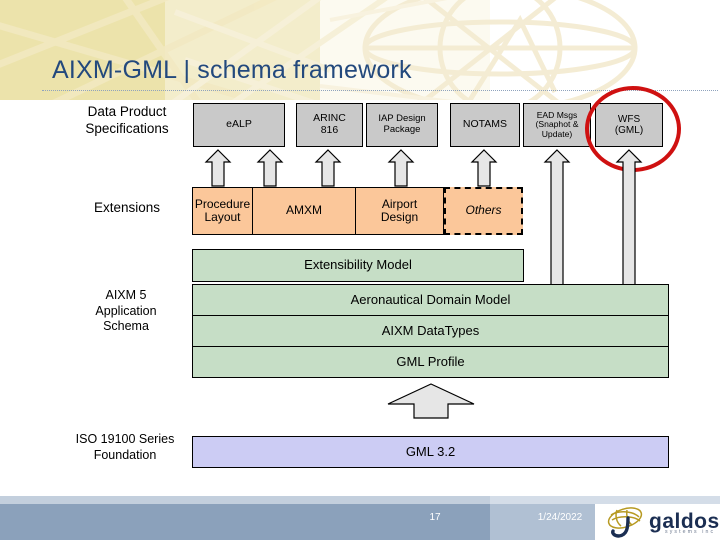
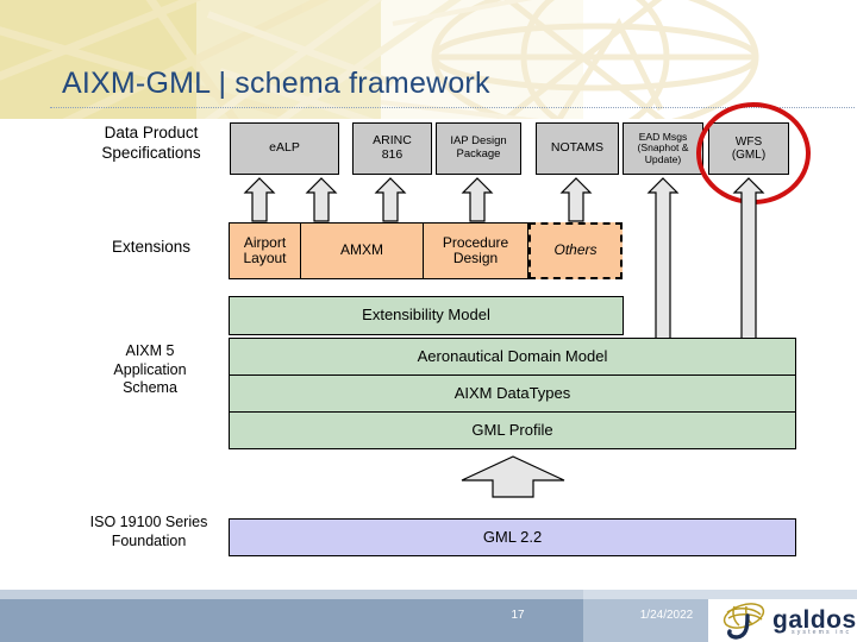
  AIXM-GML | schema framework
  Data Product
  Specifications
  eALP
  ARINC
  816
  IAP Design
  Package
  NOTAMS
  EAD Msgs
  (Snaphot &
  Update)
  WFS
  (GML)
  Extensions
- Procedure
+ Airport
  Layout
  AMXM
- Airport
+ Procedure
  Design
  Others
  AIXM 5
  Application
  Schema
  Extensibility Model
  Aeronautical Domain Model
  AIXM DataTypes
  GML Profile
  ISO 19100 Series
  Foundation
- GML 3.2
+ GML 2.2
  17
  1/24/2022
  galdos
